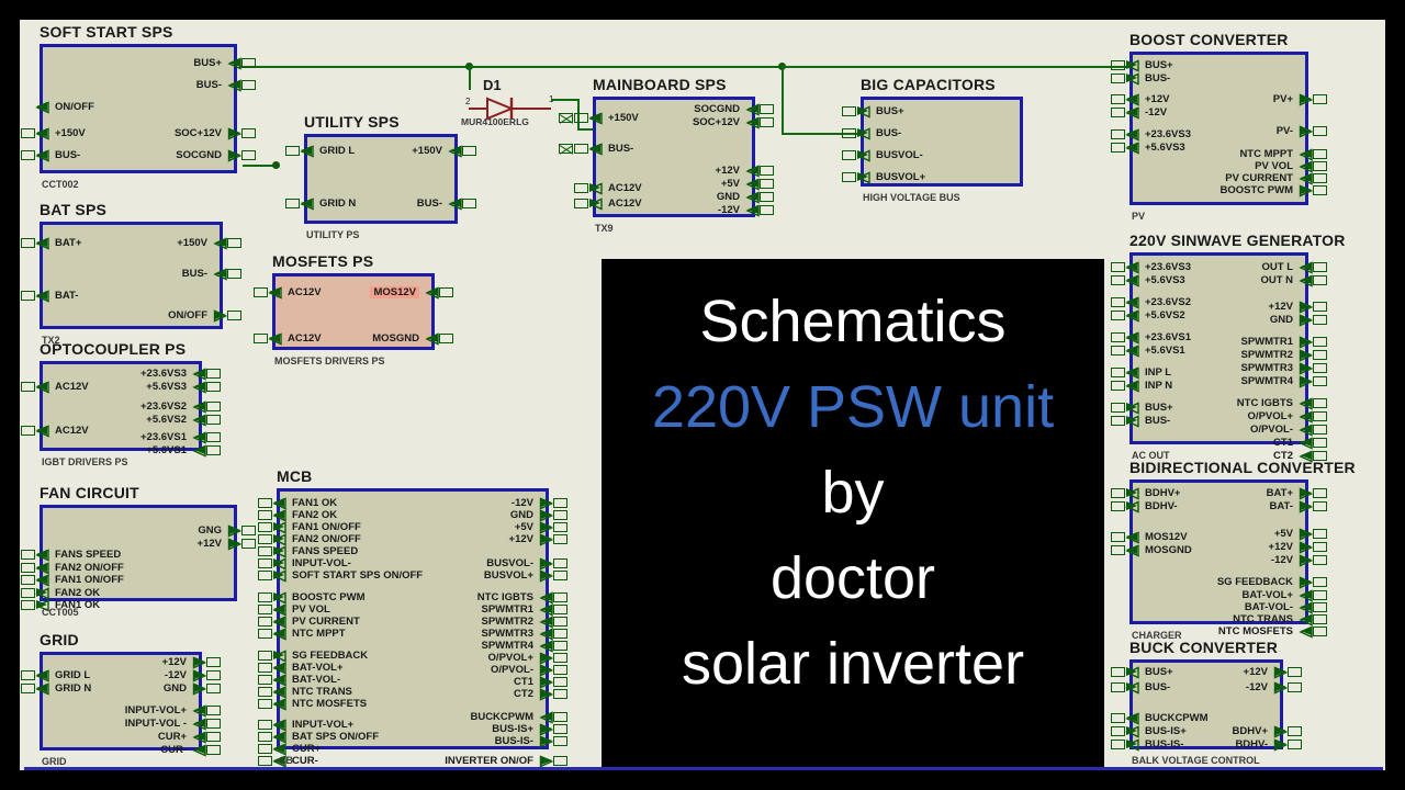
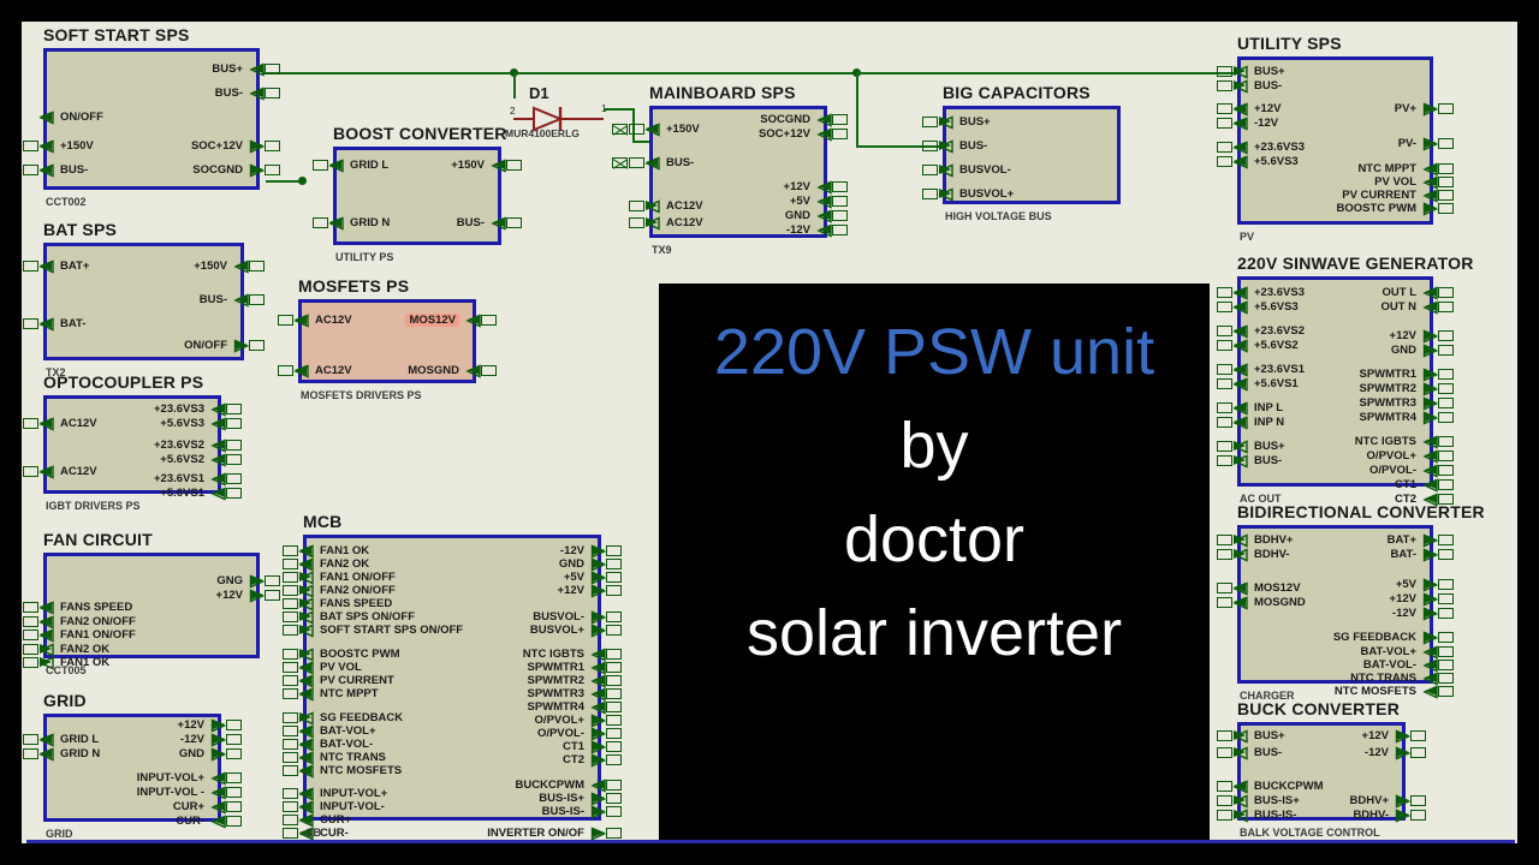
  D1
  2
  MUR4100ERLG
  SOFT START SPS
  ON/OFF
  +150V
  BUS-
  BUS+
  BUS-
  SOC+12V
  SOCGND
  CCT002
  BAT SPS
  BAT+
  BAT-
  +150V
  BUS-
  ON/OFF
  TX2
  OPTOCOUPLER PS
  AC12V
  AC12V
  +23.6VS3
  +5.6VS3
  +23.6VS2
  +5.6VS2
  +23.6VS1
  +5.6VS1
  IGBT DRIVERS PS
  FAN CIRCUIT
  FANS SPEED
  FAN2 ON/OFF
  FAN1 ON/OFF
  FAN2 OK
  FAN1 OK
  GNG
  +12V
  CCT005
  GRID
  GRID L
  GRID N
  +12V
  -12V
  GND
  INPUT-VOL+
  INPUT-VOL -
  CUR+
  CUR-
  GRID
- UTILITY SPS
+ BOOST CONVERTER
  GRID L
  GRID N
  +150V
  BUS-
  UTILITY PS
  MOSFETS PS
  AC12V
  AC12V
  MOS12V
  MOSGND
  MOSFETS DRIVERS PS
  MCB
  FAN1 OK
  FAN2 OK
  FAN1 ON/OFF
  FAN2 ON/OFF
  FANS SPEED
- INPUT-VOL-
+ BAT SPS ON/OFF
  SOFT START SPS ON/OFF
  BOOSTC PWM
  PV VOL
  PV CURRENT
  NTC MPPT
  SG FEEDBACK
  BAT-VOL+
  BAT-VOL-
  NTC TRANS
  NTC MOSFETS
  INPUT-VOL+
- BAT SPS ON/OFF
+ INPUT-VOL-
  CUR+
  CUR-
  -12V
  GND
  +5V
  +12V
  BUSVOL-
  BUSVOL+
  NTC IGBTS
  SPWMTR1
  SPWMTR2
  SPWMTR3
  SPWMTR4
  O/PVOL+
  O/PVOL-
  CT1
  CT2
  BUCKCPWM
  BUS-IS+
  BUS-IS-
  INVERTER ON/OF
  CB
  MAINBOARD SPS
  +150V
  BUS-
  AC12V
  AC12V
  SOCGND
  SOC+12V
  +12V
  +5V
  GND
  -12V
  TX9
  BIG CAPACITORS
  BUS+
  BUS-
  BUSVOL-
  BUSVOL+
  HIGH VOLTAGE BUS
- BOOST CONVERTER
+ UTILITY SPS
  BUS+
  BUS-
  +12V
  -12V
  +23.6VS3
  +5.6VS3
  PV+
  PV-
  NTC MPPT
  PV VOL
  PV CURRENT
  BOOSTC PWM
  PV
  220V SINWAVE GENERATOR
  +23.6VS3
  +5.6VS3
  +23.6VS2
  +5.6VS2
  +23.6VS1
  +5.6VS1
  INP L
  INP N
  BUS+
  BUS-
  OUT L
  OUT N
  +12V
  GND
  SPWMTR1
  SPWMTR2
  SPWMTR3
  SPWMTR4
  NTC IGBTS
  O/PVOL+
  O/PVOL-
  CT1
  CT2
  AC OUT
  BIDIRECTIONAL CONVERTER
  BDHV+
  BDHV-
  MOS12V
  MOSGND
  BAT+
  BAT-
  +5V
  +12V
  -12V
  SG FEEDBACK
  BAT-VOL+
  BAT-VOL-
  NTC TRANS
  NTC MOSFETS
  CHARGER
  BUCK CONVERTER
  BUS+
  BUS-
  BUCKCPWM
  BUS-IS+
  BUS-IS-
  +12V
  -12V
  BDHV+
  BDHV-
  BALK VOLTAGE CONTROL
- Schematics
  220V PSW unit
  by
  doctor
  solar inverter
